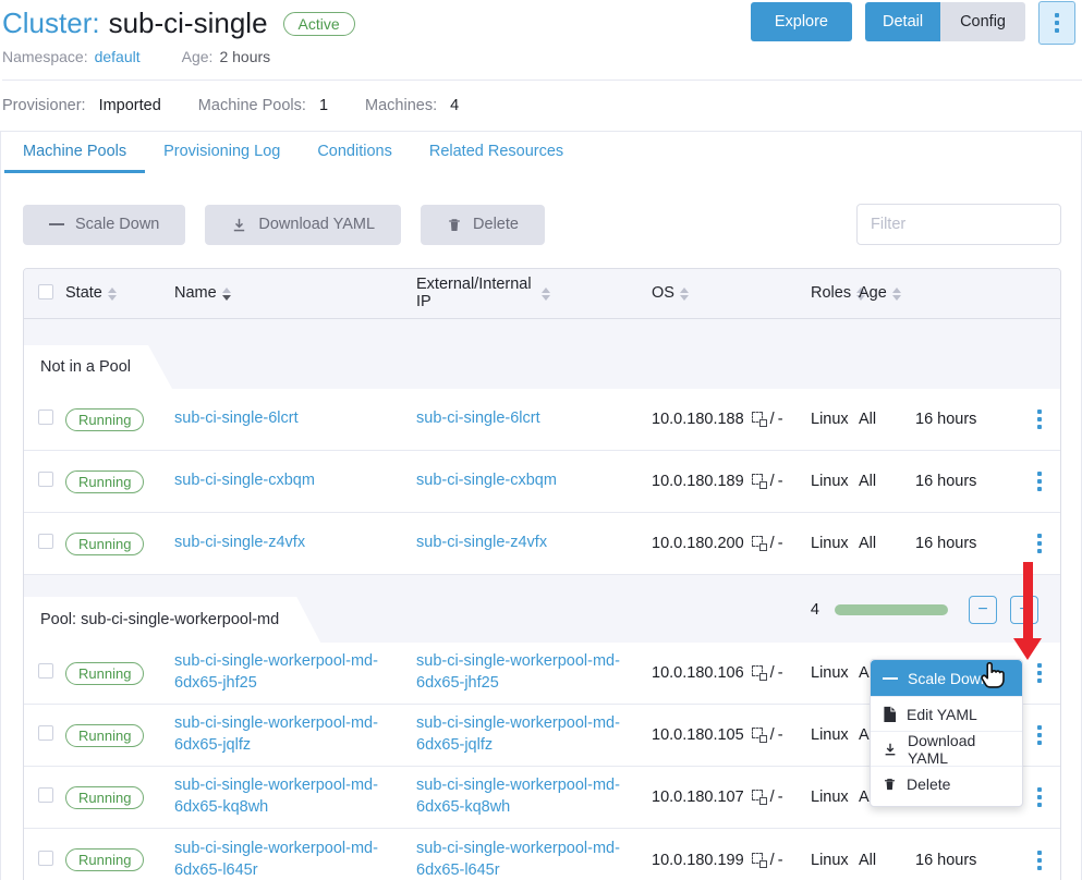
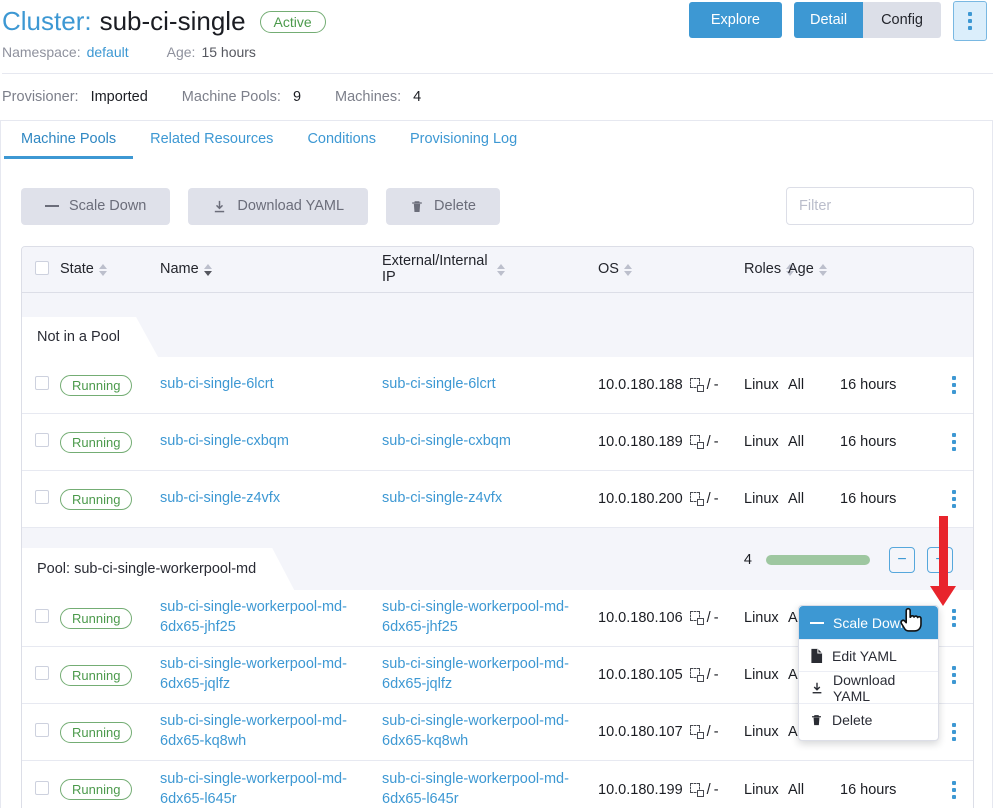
  Cluster:
  sub-ci-single
  Active
  Namespace:
  default
  Age:
- 2 hours
+ 15 hours
  Explore
  Detail
  Config
  Provisioner:
  Imported
  Machine Pools:
- 1
+ 9
  Machines:
  4
  Machine Pools
- Provisioning Log
+ Related Resources
  Conditions
- Related Resources
+ Provisioning Log
  Scale Down
  Download YAML
  Delete
  Filter
  State
  Name
  External/Internal IP
  OS
  Roles
  Age
  Not in a Pool
  Running
  sub-ci-single-6lcrt
  sub-ci-single-6lcrt
  10.0.180.188
  /
  -
  Linux
  All
  16 hours
  Running
  sub-ci-single-cxbqm
  sub-ci-single-cxbqm
  10.0.180.189
  /
  -
  Linux
  All
  16 hours
  Running
  sub-ci-single-z4vfx
  sub-ci-single-z4vfx
  10.0.180.200
  /
  -
  Linux
  All
  16 hours
  Pool: sub-ci-single-workerpool-md
  4
  −
  Running
  sub-ci-single-workerpool-md-6dx65-jhf25
  sub-ci-single-workerpool-md-6dx65-jhf25
  10.0.180.106
  /
  -
  Linux
  Running
  sub-ci-single-workerpool-md-6dx65-jqlfz
  sub-ci-single-workerpool-md-6dx65-jqlfz
  10.0.180.105
  /
  -
  Linux
  Running
  sub-ci-single-workerpool-md-6dx65-kq8wh
  sub-ci-single-workerpool-md-6dx65-kq8wh
  10.0.180.107
  /
  -
  Linux
  Running
  sub-ci-single-workerpool-md-6dx65-l645r
  sub-ci-single-workerpool-md-6dx65-l645r
  10.0.180.199
  /
  -
  Linux
  All
  16 hours
  Scale Dow
  Edit YAML
  Download YAML
  Delete
